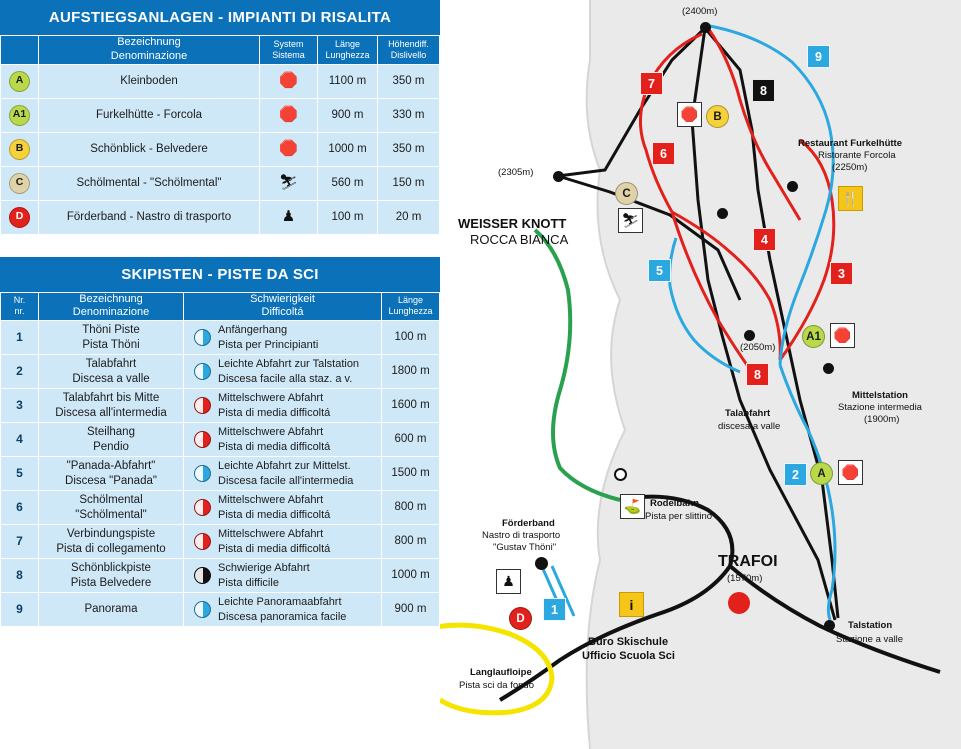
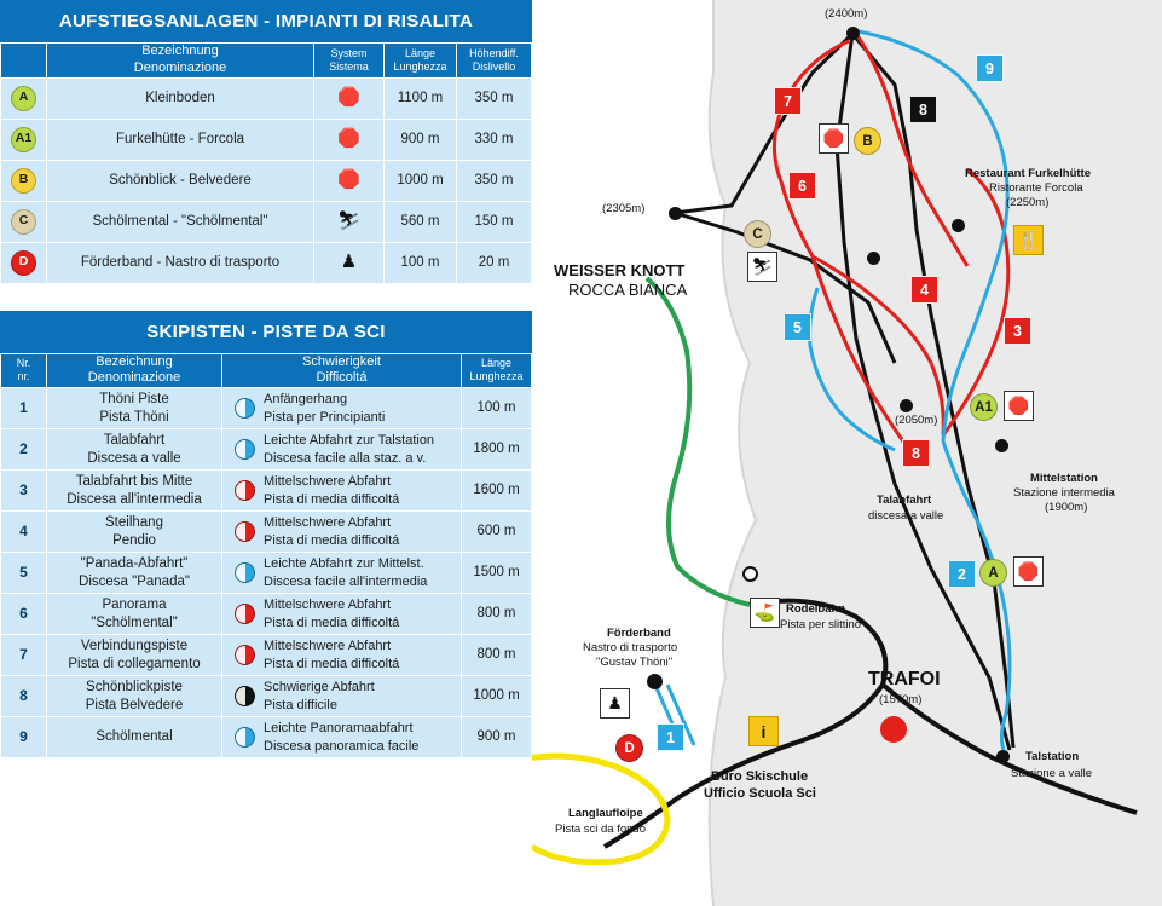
  AUFSTIEGSANLAGEN - IMPIANTI DI RISALITA
  	Bezeichnung Denominazione	System Sistema	Länge Lunghezza	Höhendiff. Dislivello
  A	Kleinboden	🛑	1100 m	350 m
  A1	Furkelhütte - Forcola	🛑	900 m	330 m
  B	Schönblick - Belvedere	🛑	1000 m	350 m
  C	Schölmental - "Schölmental"	⛷	560 m	150 m
  D	Förderband - Nastro di trasporto	♟	100 m	20 m
  SKIPISTEN - PISTE DA SCI
  Nr. nr.	Bezeichnung Denominazione	Schwierigkeit Difficoltá	Länge Lunghezza
  1	Thöni Piste Pista Thöni	Anfängerhang Pista per Principianti	100 m
  2	Talabfahrt Discesa a valle	Leichte Abfahrt zur Talstation Discesa facile alla staz. a v.	1800 m
  3	Talabfahrt bis Mitte Discesa all'intermedia	Mittelschwere Abfahrt Pista di media difficoltá	1600 m
  4	Steilhang Pendio	Mittelschwere Abfahrt Pista di media difficoltá	600 m
  5	"Panada-Abfahrt" Discesa "Panada"	Leichte Abfahrt zur Mittelst. Discesa facile all'intermedia	1500 m
- 6	Schölmental "Schölmental"	Mittelschwere Abfahrt Pista di media difficoltá	800 m
+ 6	Panorama "Schölmental"	Mittelschwere Abfahrt Pista di media difficoltá	800 m
  7	Verbindungspiste Pista di collegamento	Mittelschwere Abfahrt Pista di media difficoltá	800 m
  8	Schönblickpiste Pista Belvedere	Schwierige Abfahrt Pista difficile	1000 m
- 9	Panorama	Leichte Panoramaabfahrt Discesa panoramica facile	900 m
+ 9	Schölmental	Leichte Panoramaabfahrt Discesa panoramica facile	900 m
  (2400m)
  (2305m)
  (2050m)
  Restaurant Furkelhütte
  Ristorante Forcola
  (2250m)
  WEISSER KNOTT
  ROCCA BIANCA
  Mittelstation
  Stazione intermedia
  (1900m)
  Talabfahrt
  discesa a valle
  Rodelbahn
  Pista per slittino
  Förderband
  Nastro di trasporto
  "Gustav Thöni"
  TRAFOI
  (1570m)
  Talstation
  Stazione a valle
  Büro Skischule
  Ufficio Scuola Sci
  Langlaufloipe
  Pista sci da fondo
  7
  9
  8
  6
  5
  4
  3
  8
  2
  1
  B
  C
  A1
  A
  D
  🛑
  🛑
  🛑
  ⛷
  🍴
  ⛳
  ♟
  i
